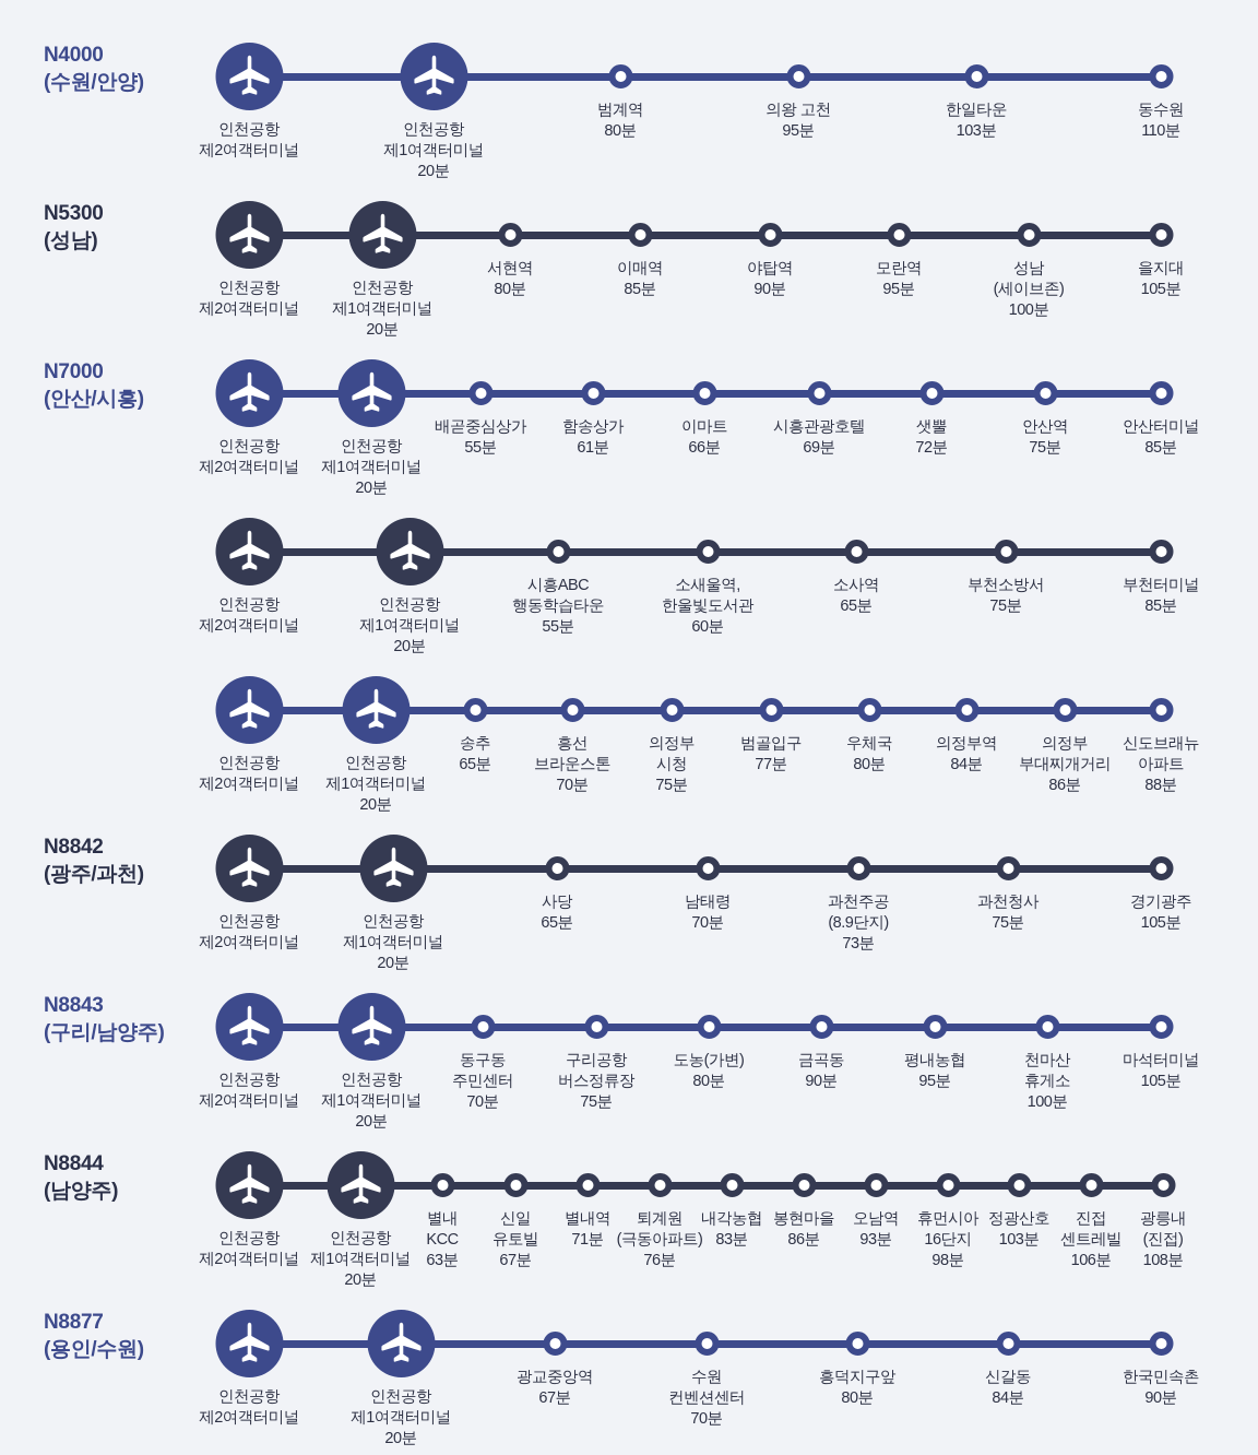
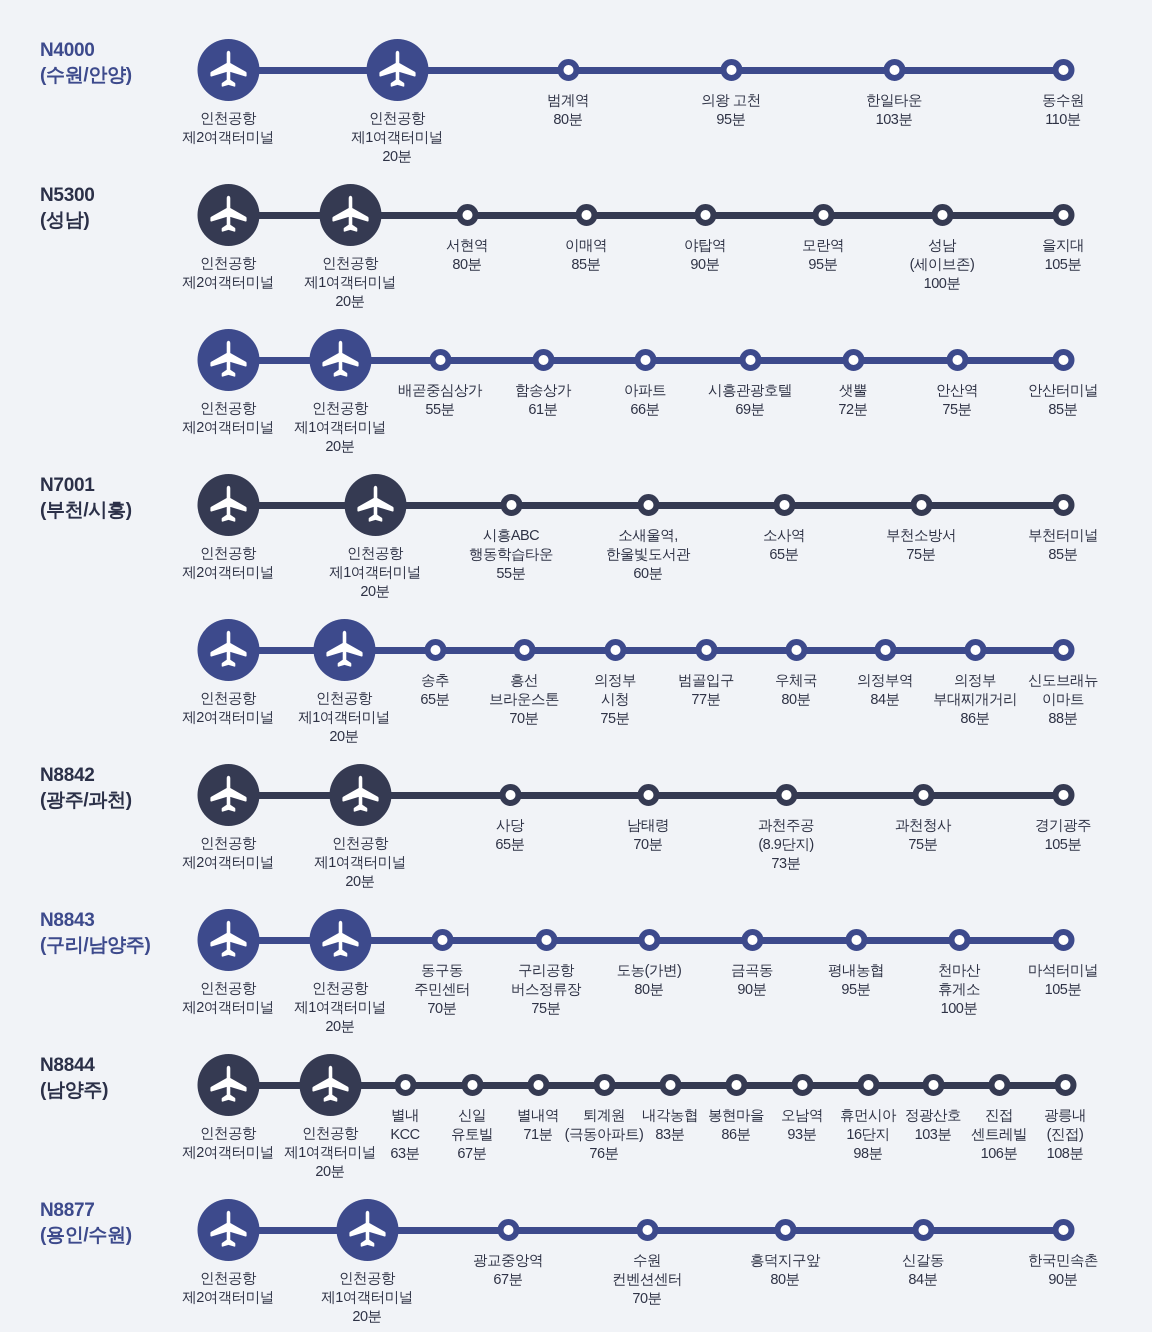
  N4000
  (수원/안양)
  인천공항
  제2여객터미널
  인천공항
  제1여객터미널
  20분
  범계역
  80분
  의왕 고천
  95분
  한일타운
  103분
  동수원
  110분
  N5300
  (성남)
  인천공항
  제2여객터미널
  인천공항
  제1여객터미널
  20분
  서현역
  80분
  이매역
  85분
  야탑역
  90분
  모란역
  95분
  성남
  (세이브존)
  100분
  을지대
  105분
- N7000
- (안산/시흥)
  인천공항
  제2여객터미널
  인천공항
  제1여객터미널
  20분
  배곧중심상가
  55분
  함송상가
  61분
- 이마트
+ 아파트
  66분
  시흥관광호텔
  69분
  샛뿔
  72분
  안산역
  75분
  안산터미널
  85분
+ N7001
+ (부천/시흥)
  인천공항
  제2여객터미널
  인천공항
  제1여객터미널
  20분
  시흥ABC
  행동학습타운
  55분
  소새울역,
  한울빛도서관
  60분
  소사역
  65분
  부천소방서
  75분
  부천터미널
  85분
  인천공항
  제2여객터미널
  인천공항
  제1여객터미널
  20분
  송추
  65분
  흥선
  브라운스톤
  70분
  의정부
  시청
  75분
  범골입구
  77분
  우체국
  80분
  의정부역
  84분
  의정부
  부대찌개거리
  86분
  신도브래뉴
- 아파트
+ 이마트
  88분
  N8842
  (광주/과천)
  인천공항
  제2여객터미널
  인천공항
  제1여객터미널
  20분
  사당
  65분
  남태령
  70분
  과천주공
  (8.9단지)
  73분
  과천청사
  75분
  경기광주
  105분
  N8843
  (구리/남양주)
  인천공항
  제2여객터미널
  인천공항
  제1여객터미널
  20분
  동구동
  주민센터
  70분
  구리공항
  버스정류장
  75분
  도농(가변)
  80분
  금곡동
  90분
  평내농협
  95분
  천마산
  휴게소
  100분
  마석터미널
  105분
  N8844
  (남양주)
  인천공항
  제2여객터미널
  인천공항
  제1여객터미널
  20분
  별내
  KCC
  63분
  신일
  유토빌
  67분
  별내역
  71분
  퇴계원
  (극동아파트)
  76분
  내각농협
  83분
  봉현마을
  86분
  오남역
  93분
  휴먼시아
  16단지
  98분
  정광산호
  103분
  진접
  센트레빌
  106분
  광릉내
  (진접)
  108분
  N8877
  (용인/수원)
  인천공항
  제2여객터미널
  인천공항
  제1여객터미널
  20분
  광교중앙역
  67분
  수원
  컨벤션센터
  70분
  흥덕지구앞
  80분
  신갈동
  84분
  한국민속촌
  90분
